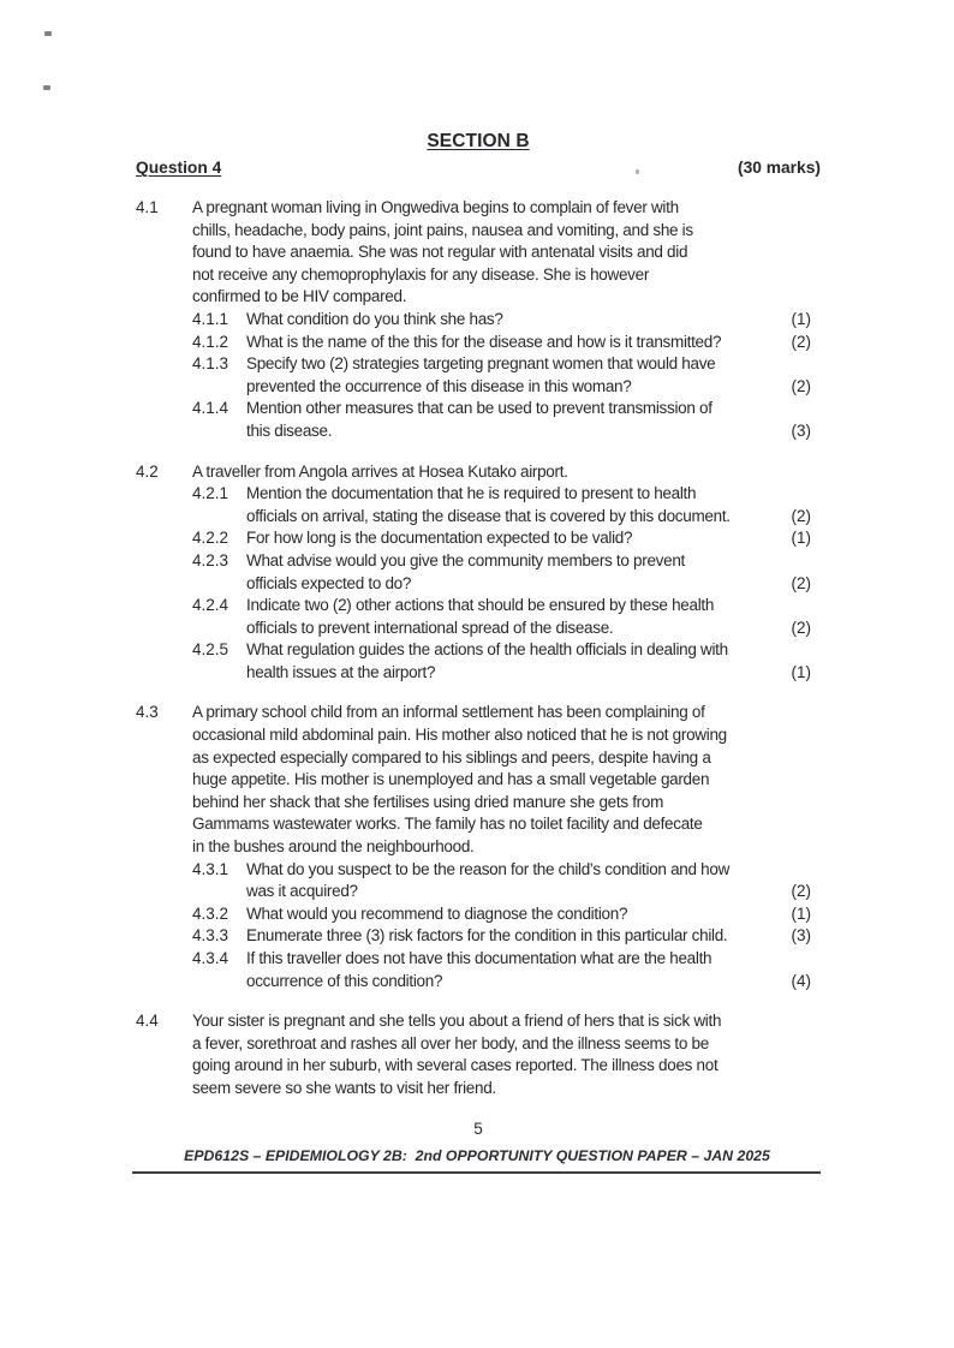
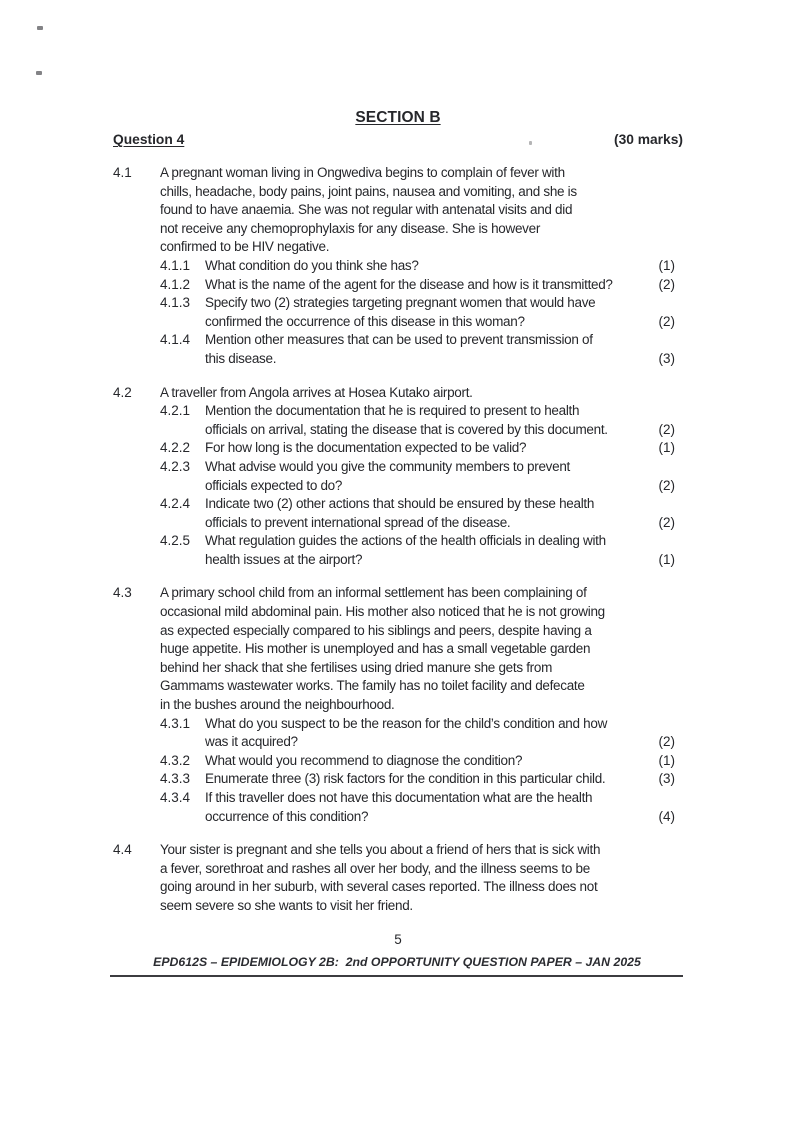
  SECTION B
  Question 4
  (30 marks)
  4.1
  A pregnant woman living in Ongwediva begins to complain of fever with
  chills, headache, body pains, joint pains, nausea and vomiting, and she is
  found to have anaemia. She was not regular with antenatal visits and did
  not receive any chemoprophylaxis for any disease. She is however
- confirmed to be HIV compared.
+ confirmed to be HIV negative.
  4.1.1
  What condition do you think she has?
  (1)
  4.1.2
- What is the name of the this for the disease and how is it transmitted?
+ What is the name of the agent for the disease and how is it transmitted?
  (2)
  4.1.3
  Specify two (2) strategies targeting pregnant women that would have
- prevented the occurrence of this disease in this woman?
+ confirmed the occurrence of this disease in this woman?
  (2)
  4.1.4
  Mention other measures that can be used to prevent transmission of
  this disease.
  (3)
  4.2
  A traveller from Angola arrives at Hosea Kutako airport.
  4.2.1
  Mention the documentation that he is required to present to health
  officials on arrival, stating the disease that is covered by this document.
  (2)
  4.2.2
  For how long is the documentation expected to be valid?
  (1)
  4.2.3
  What advise would you give the community members to prevent
  officials expected to do?
  (2)
  4.2.4
  Indicate two (2) other actions that should be ensured by these health
  officials to prevent international spread of the disease.
  (2)
  4.2.5
  What regulation guides the actions of the health officials in dealing with
  health issues at the airport?
  (1)
  4.3
  A primary school child from an informal settlement has been complaining of
  occasional mild abdominal pain. His mother also noticed that he is not growing
  as expected especially compared to his siblings and peers, despite having a
  huge appetite. His mother is unemployed and has a small vegetable garden
  behind her shack that she fertilises using dried manure she gets from
  Gammams wastewater works. The family has no toilet facility and defecate
  in the bushes around the neighbourhood.
  4.3.1
  What do you suspect to be the reason for the child’s condition and how
  was it acquired?
  (2)
  4.3.2
  What would you recommend to diagnose the condition?
  (1)
  4.3.3
  Enumerate three (3) risk factors for the condition in this particular child.
  (3)
  4.3.4
  If this traveller does not have this documentation what are the health
  occurrence of this condition?
  (4)
  4.4
  Your sister is pregnant and she tells you about a friend of hers that is sick with
  a fever, sorethroat and rashes all over her body, and the illness seems to be
  going around in her suburb, with several cases reported. The illness does not
  seem severe so she wants to visit her friend.
  5
  EPD612S – EPIDEMIOLOGY 2B: 2nd OPPORTUNITY QUESTION PAPER – JAN 2025
